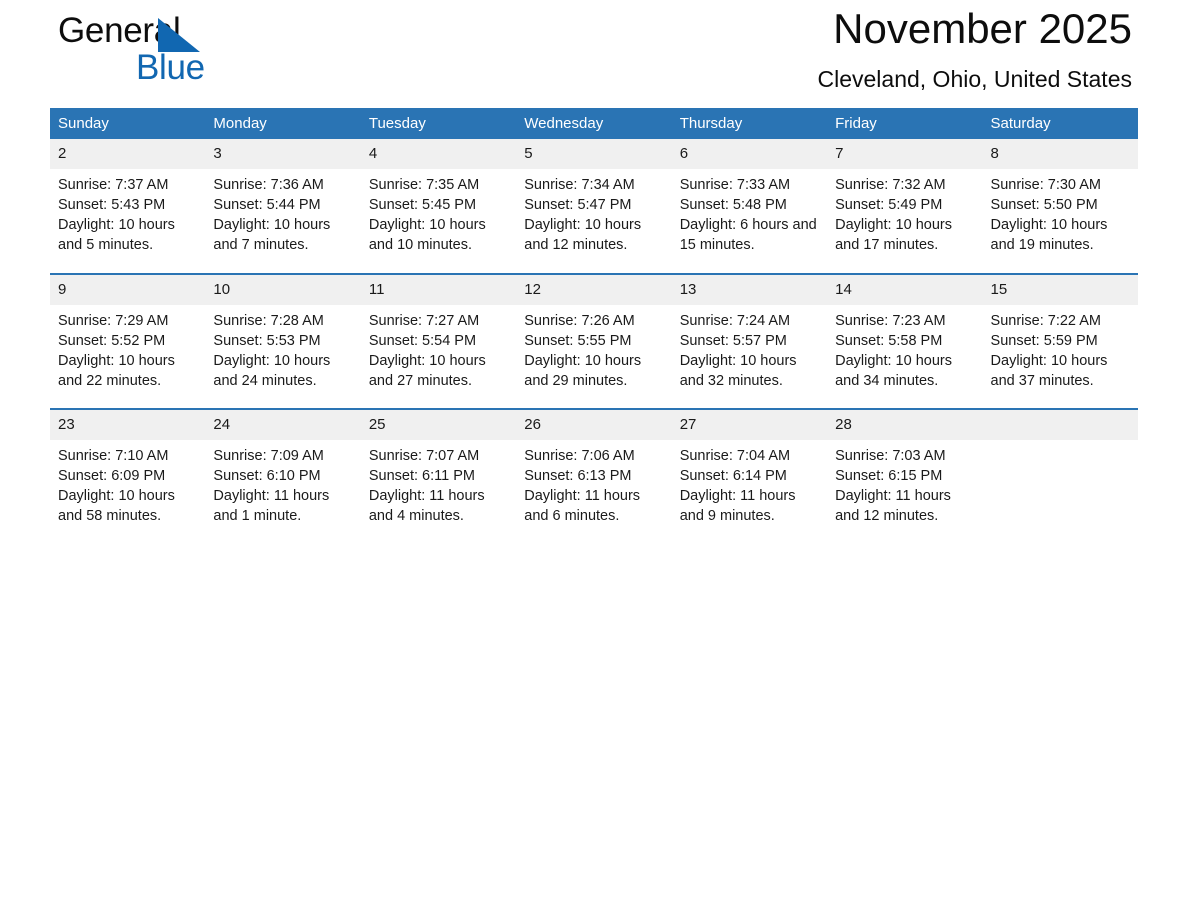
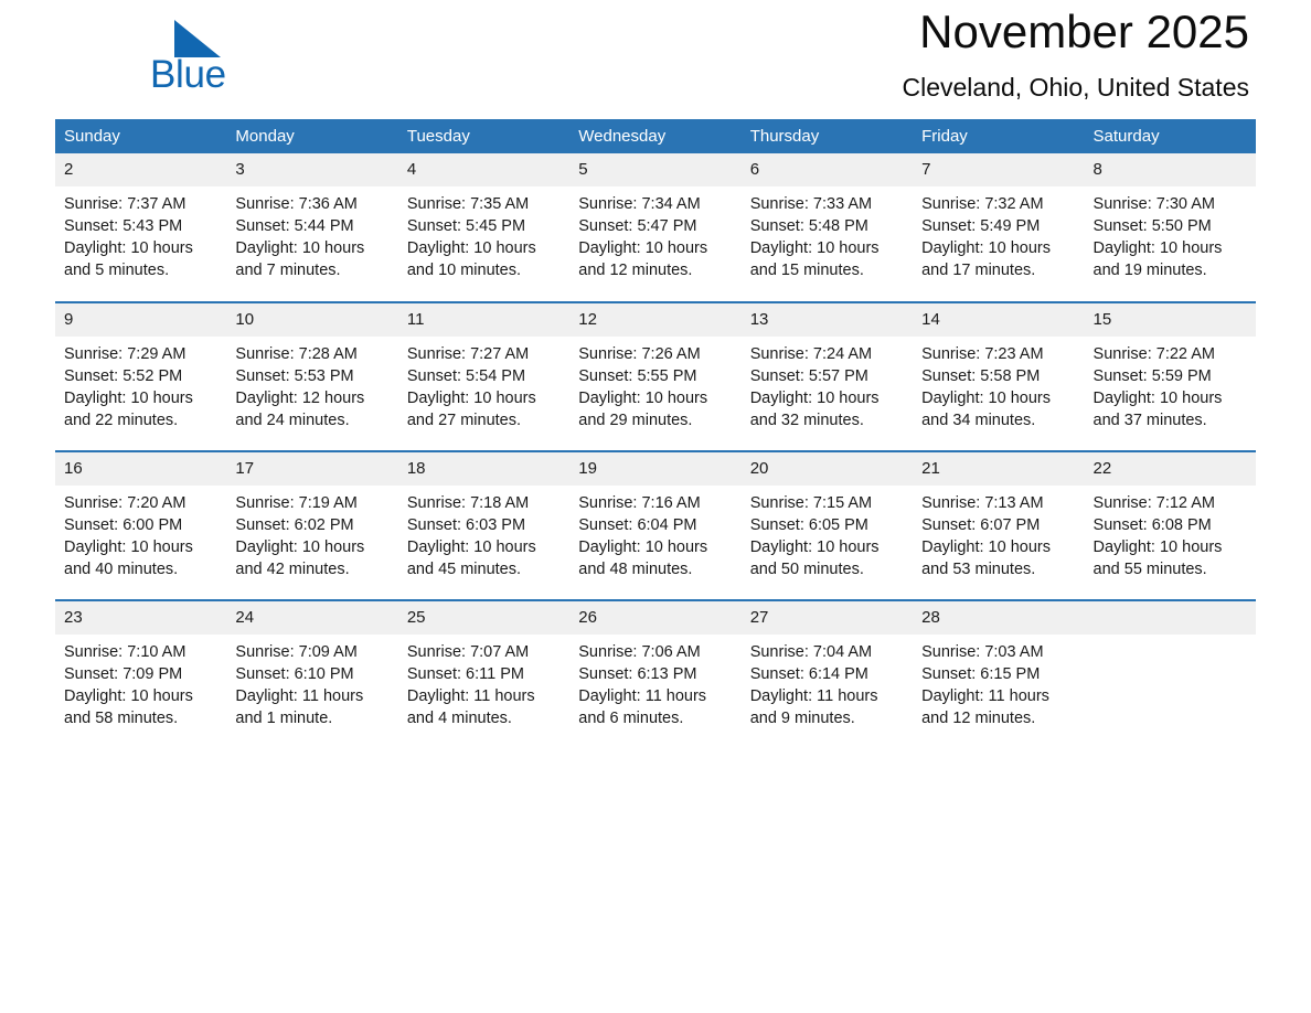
- General
  Blue
  November 2025
  Cleveland, Ohio, United States
  Sunday	Monday	Tuesday	Wednesday	Thursday	Friday	Saturday
- 2Sunrise: 7:37 AMSunset: 5:43 PMDaylight: 10 hours and 5 minutes.	3Sunrise: 7:36 AMSunset: 5:44 PMDaylight: 10 hours and 7 minutes.	4Sunrise: 7:35 AMSunset: 5:45 PMDaylight: 10 hours and 10 minutes.	5Sunrise: 7:34 AMSunset: 5:47 PMDaylight: 10 hours and 12 minutes.	6Sunrise: 7:33 AMSunset: 5:48 PMDaylight: 6 hours and 15 minutes.	7Sunrise: 7:32 AMSunset: 5:49 PMDaylight: 10 hours and 17 minutes.	8Sunrise: 7:30 AMSunset: 5:50 PMDaylight: 10 hours and 19 minutes.
+ 2Sunrise: 7:37 AMSunset: 5:43 PMDaylight: 10 hours and 5 minutes.	3Sunrise: 7:36 AMSunset: 5:44 PMDaylight: 10 hours and 7 minutes.	4Sunrise: 7:35 AMSunset: 5:45 PMDaylight: 10 hours and 10 minutes.	5Sunrise: 7:34 AMSunset: 5:47 PMDaylight: 10 hours and 12 minutes.	6Sunrise: 7:33 AMSunset: 5:48 PMDaylight: 10 hours and 15 minutes.	7Sunrise: 7:32 AMSunset: 5:49 PMDaylight: 10 hours and 17 minutes.	8Sunrise: 7:30 AMSunset: 5:50 PMDaylight: 10 hours and 19 minutes.
- 9Sunrise: 7:29 AMSunset: 5:52 PMDaylight: 10 hours and 22 minutes.	10Sunrise: 7:28 AMSunset: 5:53 PMDaylight: 10 hours and 24 minutes.	11Sunrise: 7:27 AMSunset: 5:54 PMDaylight: 10 hours and 27 minutes.	12Sunrise: 7:26 AMSunset: 5:55 PMDaylight: 10 hours and 29 minutes.	13Sunrise: 7:24 AMSunset: 5:57 PMDaylight: 10 hours and 32 minutes.	14Sunrise: 7:23 AMSunset: 5:58 PMDaylight: 10 hours and 34 minutes.	15Sunrise: 7:22 AMSunset: 5:59 PMDaylight: 10 hours and 37 minutes.
+ 9Sunrise: 7:29 AMSunset: 5:52 PMDaylight: 10 hours and 22 minutes.	10Sunrise: 7:28 AMSunset: 5:53 PMDaylight: 12 hours and 24 minutes.	11Sunrise: 7:27 AMSunset: 5:54 PMDaylight: 10 hours and 27 minutes.	12Sunrise: 7:26 AMSunset: 5:55 PMDaylight: 10 hours and 29 minutes.	13Sunrise: 7:24 AMSunset: 5:57 PMDaylight: 10 hours and 32 minutes.	14Sunrise: 7:23 AMSunset: 5:58 PMDaylight: 10 hours and 34 minutes.	15Sunrise: 7:22 AMSunset: 5:59 PMDaylight: 10 hours and 37 minutes.
+ 16Sunrise: 7:20 AMSunset: 6:00 PMDaylight: 10 hours and 40 minutes.	17Sunrise: 7:19 AMSunset: 6:02 PMDaylight: 10 hours and 42 minutes.	18Sunrise: 7:18 AMSunset: 6:03 PMDaylight: 10 hours and 45 minutes.	19Sunrise: 7:16 AMSunset: 6:04 PMDaylight: 10 hours and 48 minutes.	20Sunrise: 7:15 AMSunset: 6:05 PMDaylight: 10 hours and 50 minutes.	21Sunrise: 7:13 AMSunset: 6:07 PMDaylight: 10 hours and 53 minutes.	22Sunrise: 7:12 AMSunset: 6:08 PMDaylight: 10 hours and 55 minutes.
- 23Sunrise: 7:10 AMSunset: 6:09 PMDaylight: 10 hours and 58 minutes.	24Sunrise: 7:09 AMSunset: 6:10 PMDaylight: 11 hours and 1 minute.	25Sunrise: 7:07 AMSunset: 6:11 PMDaylight: 11 hours and 4 minutes.	26Sunrise: 7:06 AMSunset: 6:13 PMDaylight: 11 hours and 6 minutes.	27Sunrise: 7:04 AMSunset: 6:14 PMDaylight: 11 hours and 9 minutes.	28Sunrise: 7:03 AMSunset: 6:15 PMDaylight: 11 hours and 12 minutes.
+ 23Sunrise: 7:10 AMSunset: 7:09 PMDaylight: 10 hours and 58 minutes.	24Sunrise: 7:09 AMSunset: 6:10 PMDaylight: 11 hours and 1 minute.	25Sunrise: 7:07 AMSunset: 6:11 PMDaylight: 11 hours and 4 minutes.	26Sunrise: 7:06 AMSunset: 6:13 PMDaylight: 11 hours and 6 minutes.	27Sunrise: 7:04 AMSunset: 6:14 PMDaylight: 11 hours and 9 minutes.	28Sunrise: 7:03 AMSunset: 6:15 PMDaylight: 11 hours and 12 minutes.
